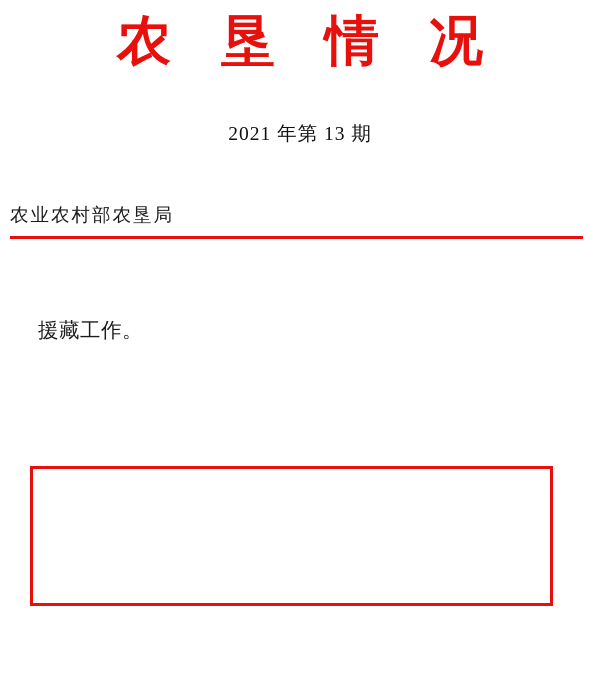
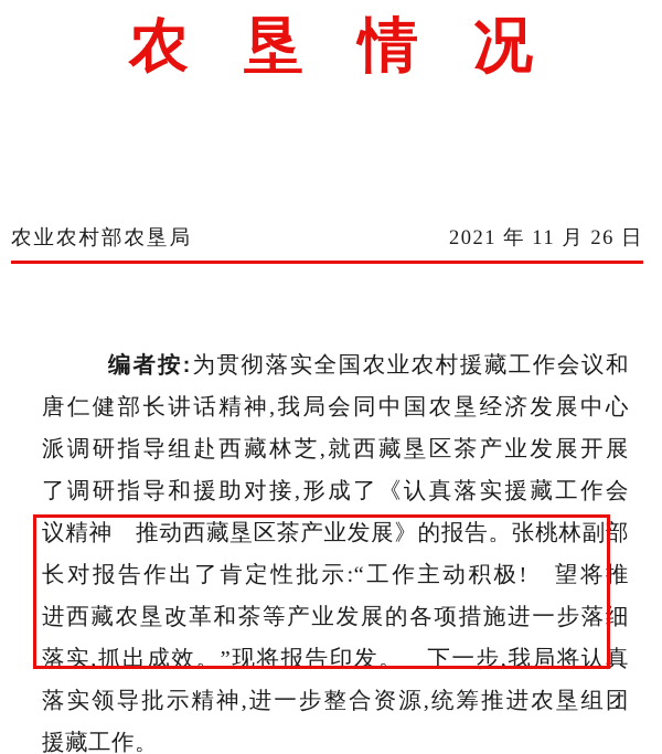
  农垦情况
- 2021 年第 13 期
  农业农村部农垦局
+ 2021 年 11 月 26 日
+ 编者按:为贯彻落实全国农业农村援藏工作会议和
+ 唐仁健部长讲话精神,我局会同中国农垦经济发展中心
+ 派调研指导组赴西藏林芝,就西藏垦区茶产业发展开展
+ 了调研指导和援助对接,形成了《认真落实援藏工作会
+ 议精神 推动西藏垦区茶产业发展》的报告。张桃林副部
+ 长对报告作出了肯定性批示:“工作主动积极! 望将推
+ 进西藏农垦改革和茶等产业发展的各项措施进一步落细
+ 落实,抓出成效。”现将报告印发。 下一步,我局将认真
+ 落实领导批示精神,进一步整合资源,统筹推进农垦组团
  援藏工作。
